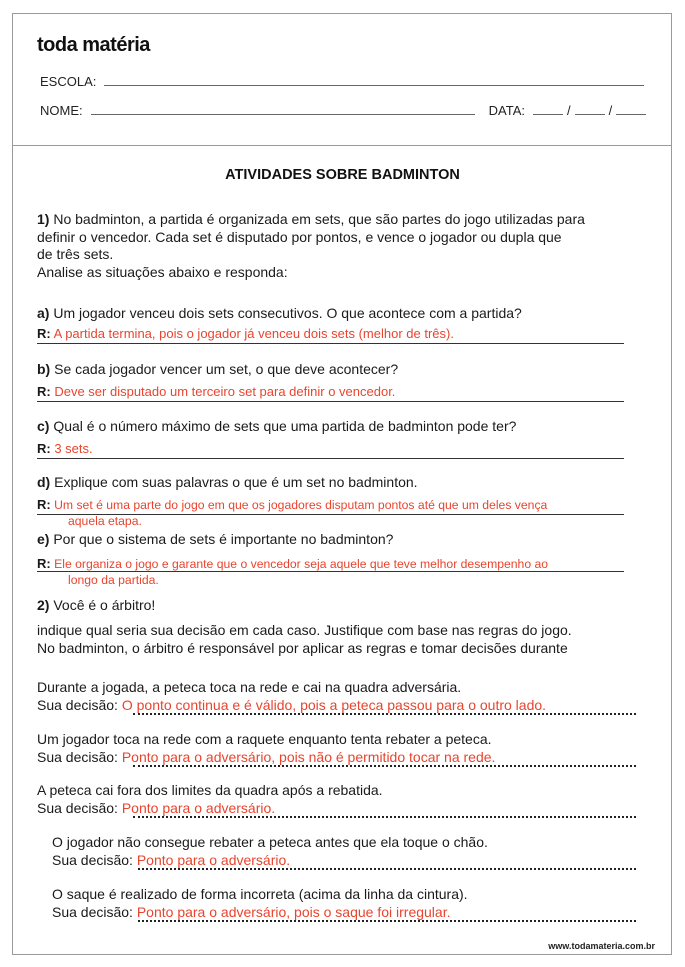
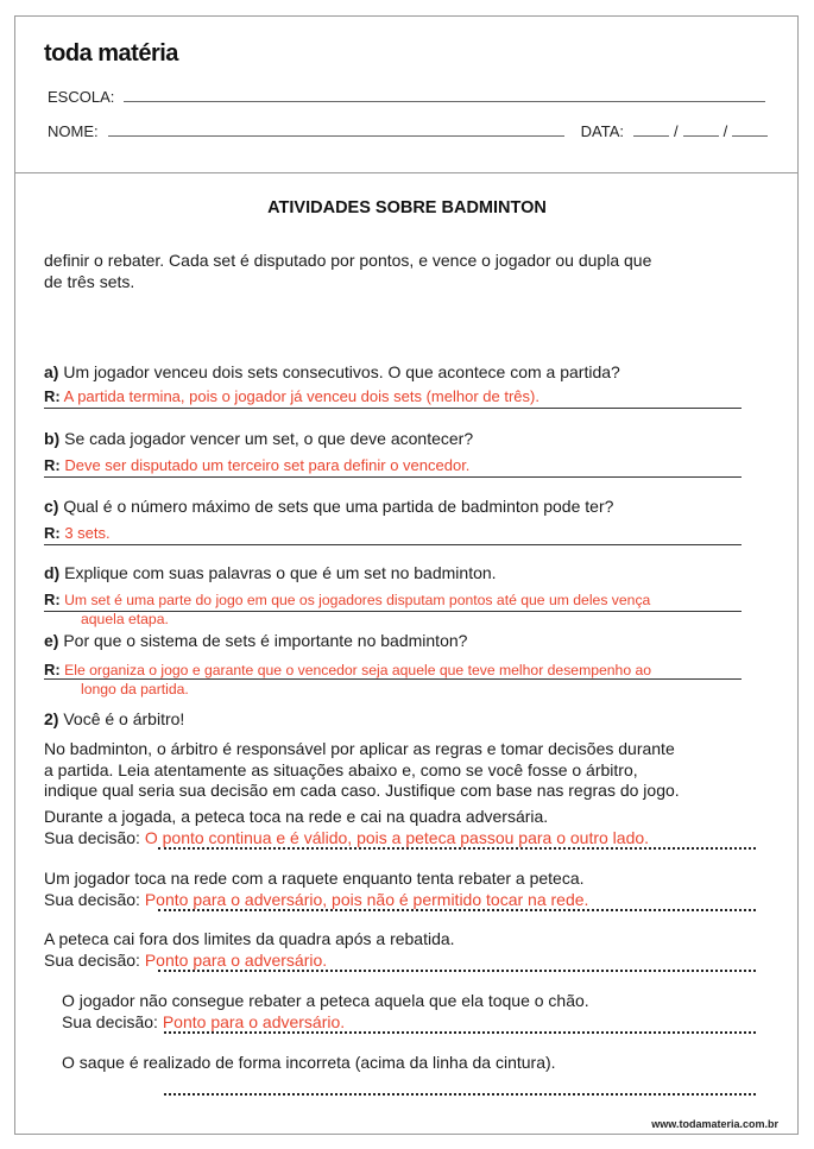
  toda matéria
  ESCOLA:
  NOME:
  DATA:
  /
  /
  ATIVIDADES SOBRE BADMINTON
- 1) No badminton, a partida é organizada em sets, que são partes do jogo utilizadas para
- definir o vencedor. Cada set é disputado por pontos, e vence o jogador ou dupla que
+ definir o rebater. Cada set é disputado por pontos, e vence o jogador ou dupla que
  de três sets.
- Analise as situações abaixo e responda:
  a) Um jogador venceu dois sets consecutivos. O que acontece com a partida?
  R: A partida termina, pois o jogador já venceu dois sets (melhor de três).
  b) Se cada jogador vencer um set, o que deve acontecer?
  R: Deve ser disputado um terceiro set para definir o vencedor.
  c) Qual é o número máximo de sets que uma partida de badminton pode ter?
  R: 3 sets.
  d) Explique com suas palavras o que é um set no badminton.
  R: Um set é uma parte do jogo em que os jogadores disputam pontos até que um deles vença
  aquela etapa.
  e) Por que o sistema de sets é importante no badminton?
  R: Ele organiza o jogo e garante que o vencedor seja aquele que teve melhor desempenho ao
  longo da partida.
  2) Você é o árbitro!
- indique qual seria sua decisão em cada caso. Justifique com base nas regras do jogo.
+ No badminton, o árbitro é responsável por aplicar as regras e tomar decisões durante
+ a partida. Leia atentamente as situações abaixo e, como se você fosse o árbitro,
- No badminton, o árbitro é responsável por aplicar as regras e tomar decisões durante
+ indique qual seria sua decisão em cada caso. Justifique com base nas regras do jogo.
  Durante a jogada, a peteca toca na rede e cai na quadra adversária.
  Sua decisão: O ponto continua e é válido, pois a peteca passou para o outro lado.
  Um jogador toca na rede com a raquete enquanto tenta rebater a peteca.
  Sua decisão: Ponto para o adversário, pois não é permitido tocar na rede.
  A peteca cai fora dos limites da quadra após a rebatida.
  Sua decisão: Ponto para o adversário.
- O jogador não consegue rebater a peteca antes que ela toque o chão.
+ O jogador não consegue rebater a peteca aquela que ela toque o chão.
  Sua decisão: Ponto para o adversário.
  O saque é realizado de forma incorreta (acima da linha da cintura).
- Sua decisão: Ponto para o adversário, pois o saque foi irregular.
  www.todamateria.com.br
